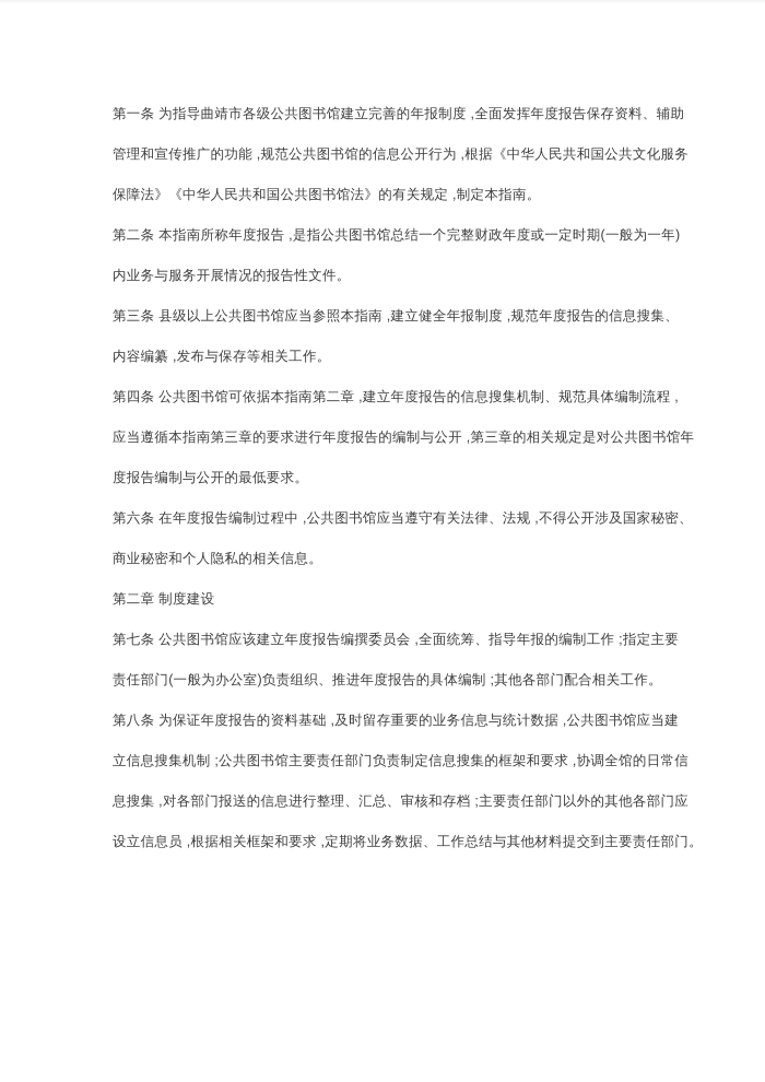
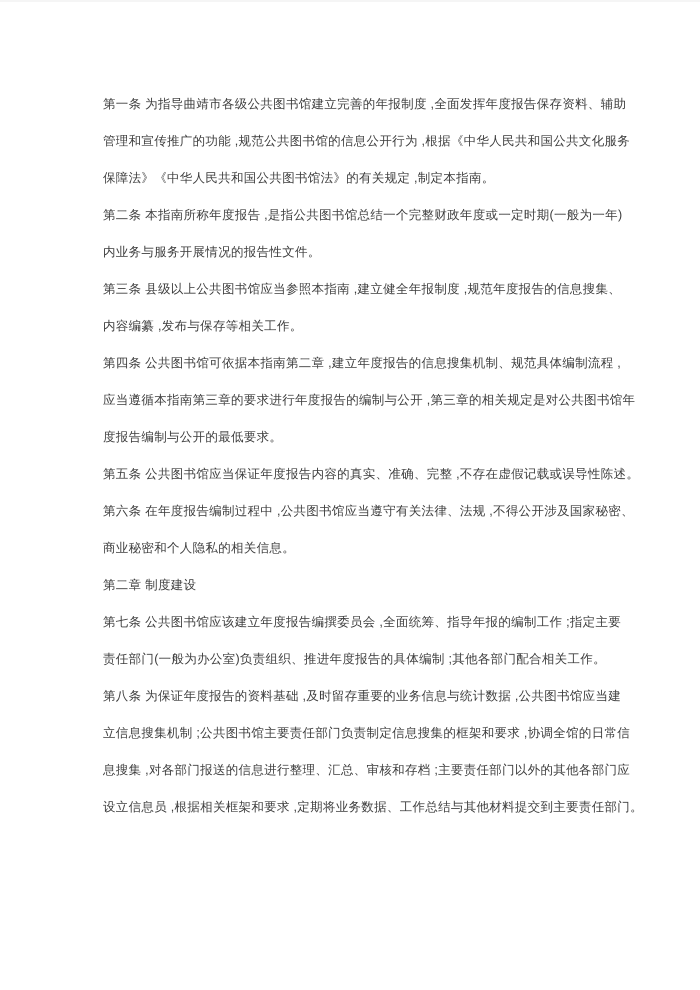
  第一条 为指导曲靖市各级公共图书馆建立完善的年报制度 ,全面发挥年度报告保存资料、辅助
  管理和宣传推广的功能 ,规范公共图书馆的信息公开行为 ,根据《中华人民共和国公共文化服务
  保障法》《中华人民共和国公共图书馆法》的有关规定 ,制定本指南。
  第二条 本指南所称年度报告 ,是指公共图书馆总结一个完整财政年度或一定时期(一般为一年)
  内业务与服务开展情况的报告性文件。
  第三条 县级以上公共图书馆应当参照本指南 ,建立健全年报制度 ,规范年度报告的信息搜集、
  内容编纂 ,发布与保存等相关工作。
  第四条 公共图书馆可依据本指南第二章 ,建立年度报告的信息搜集机制、规范具体编制流程 ,
  应当遵循本指南第三章的要求进行年度报告的编制与公开 ,第三章的相关规定是对公共图书馆年
  度报告编制与公开的最低要求。
+ 第五条 公共图书馆应当保证年度报告内容的真实、准确、完整 ,不存在虚假记载或误导性陈述。
  第六条 在年度报告编制过程中 ,公共图书馆应当遵守有关法律、法规 ,不得公开涉及国家秘密、
  商业秘密和个人隐私的相关信息。
  第二章 制度建设
  第七条 公共图书馆应该建立年度报告编撰委员会 ,全面统筹、指导年报的编制工作 ;指定主要
  责任部门(一般为办公室)负责组织、推进年度报告的具体编制 ;其他各部门配合相关工作。
  第八条 为保证年度报告的资料基础 ,及时留存重要的业务信息与统计数据 ,公共图书馆应当建
  立信息搜集机制 ;公共图书馆主要责任部门负责制定信息搜集的框架和要求 ,协调全馆的日常信
  息搜集 ,对各部门报送的信息进行整理、汇总、审核和存档 ;主要责任部门以外的其他各部门应
  设立信息员 ,根据相关框架和要求 ,定期将业务数据、工作总结与其他材料提交到主要责任部门。
